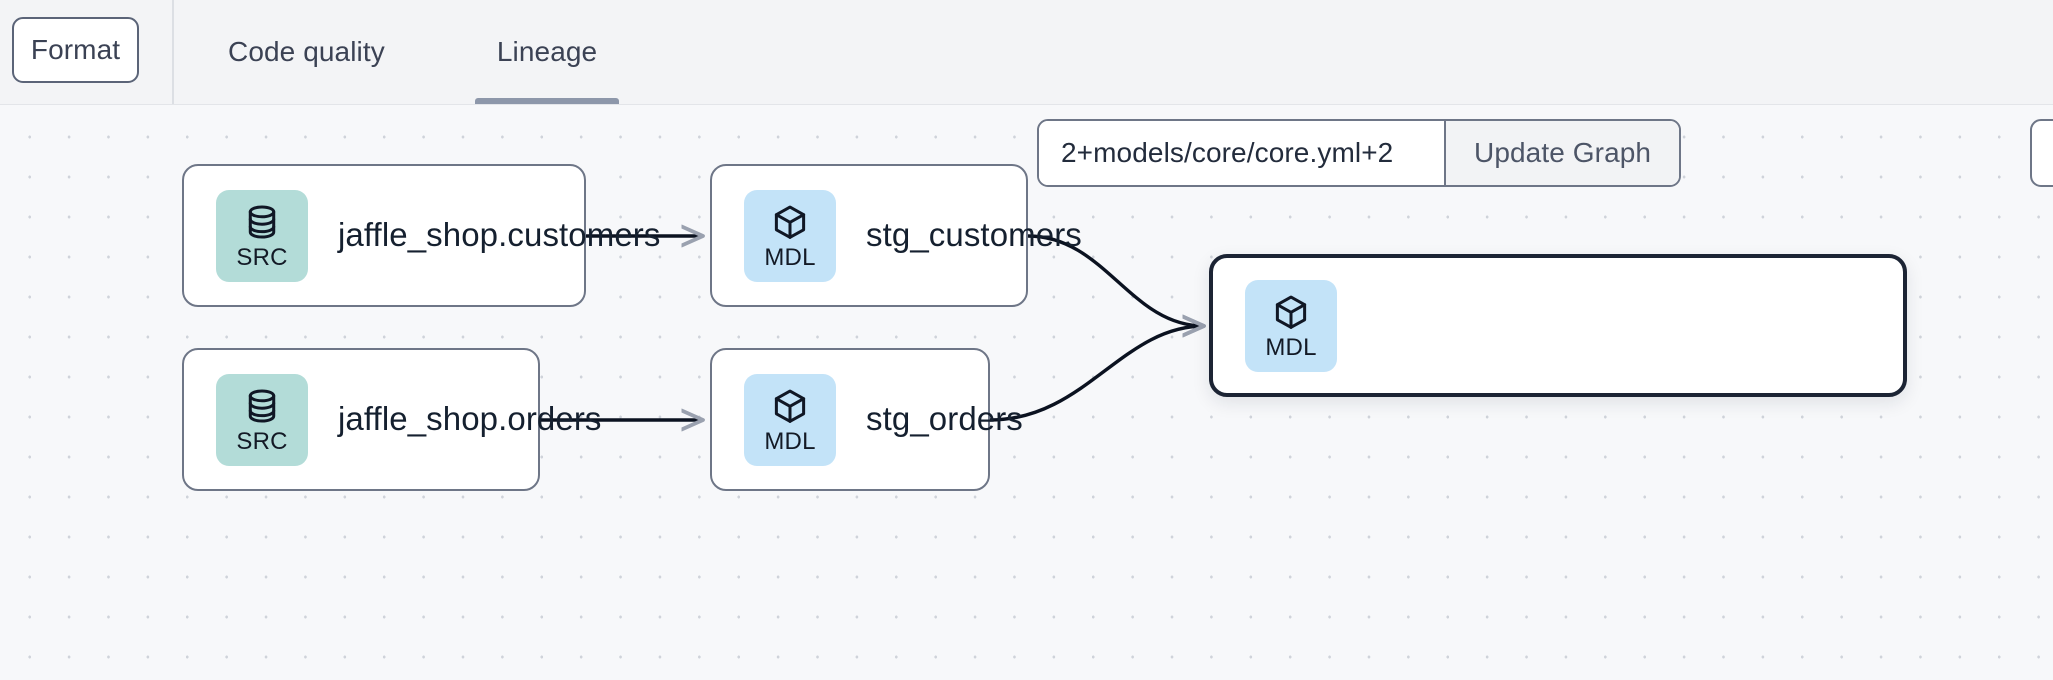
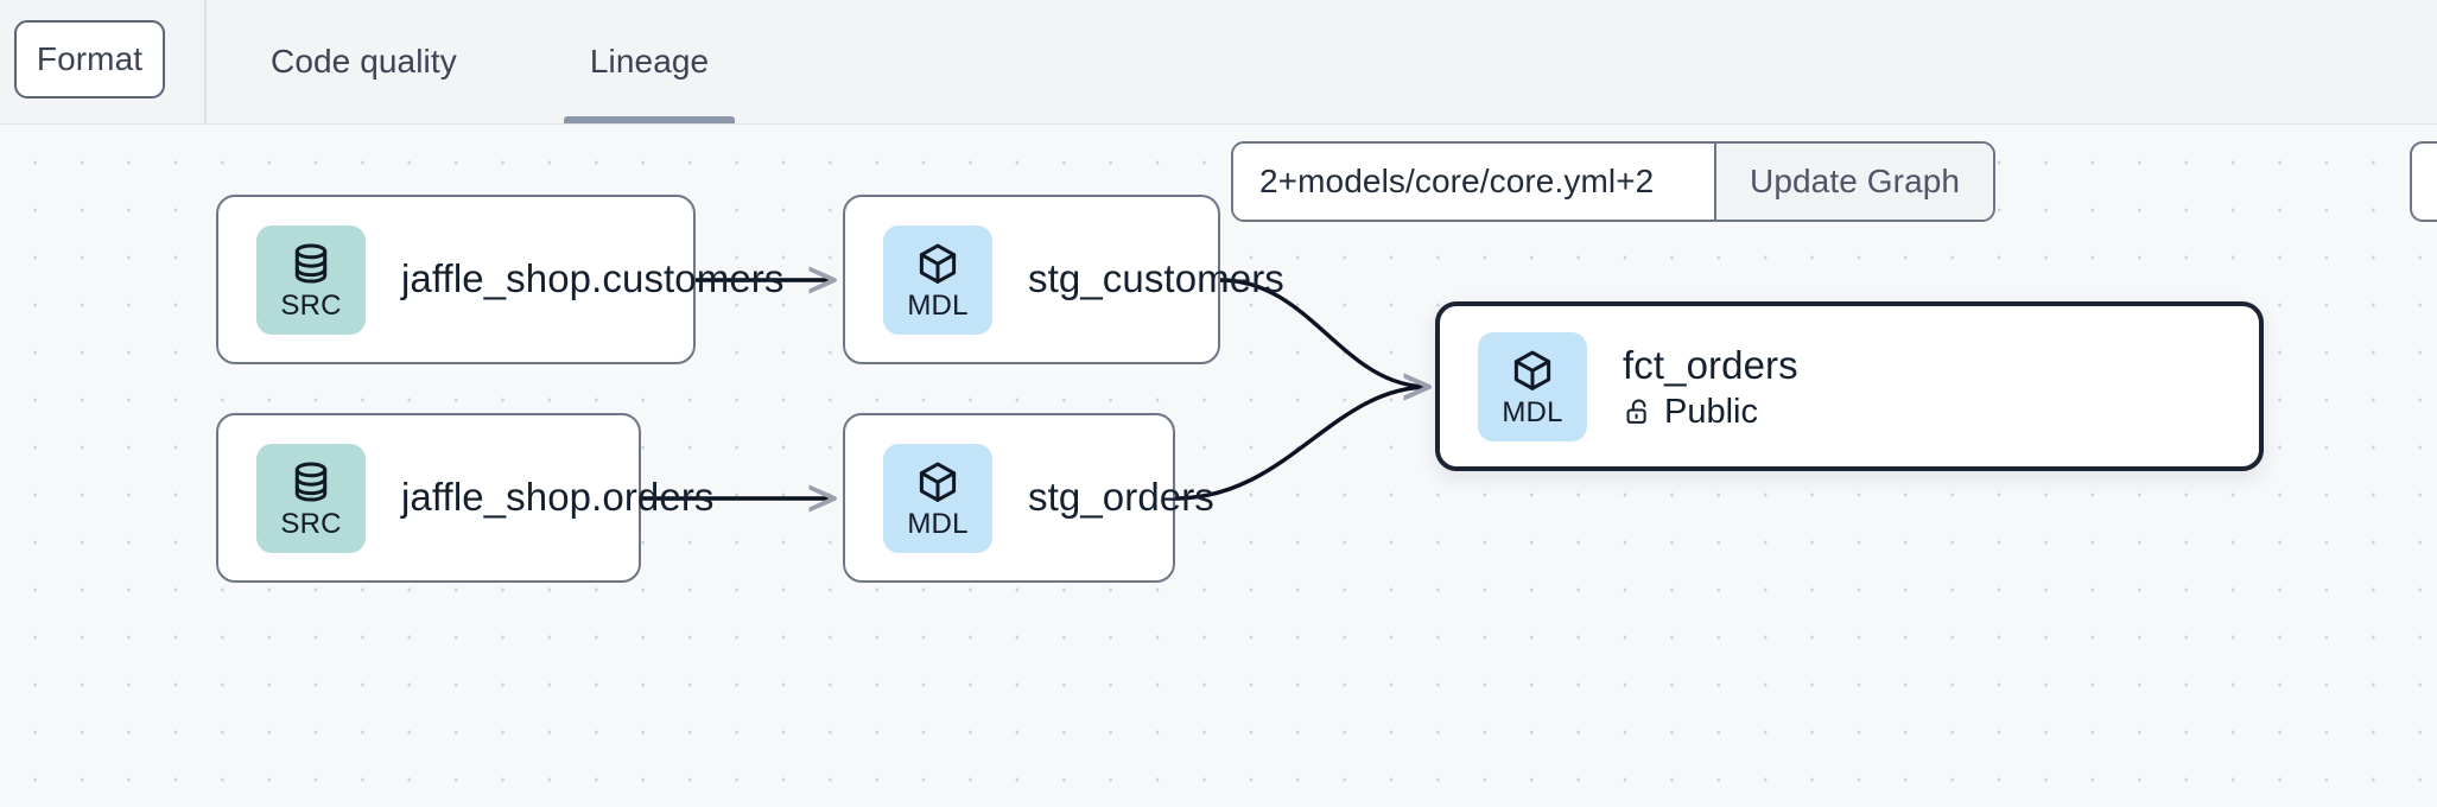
  Format
  Code quality
  Lineage
  SRC
  jaffle_shop.customers
  SRC
  jaffle_shop.orders
  MDL
  stg_customers
  MDL
  stg_orders
  MDL
+ fct_orders
+ Public
  2+models/core/core.yml+2
  Update Graph
